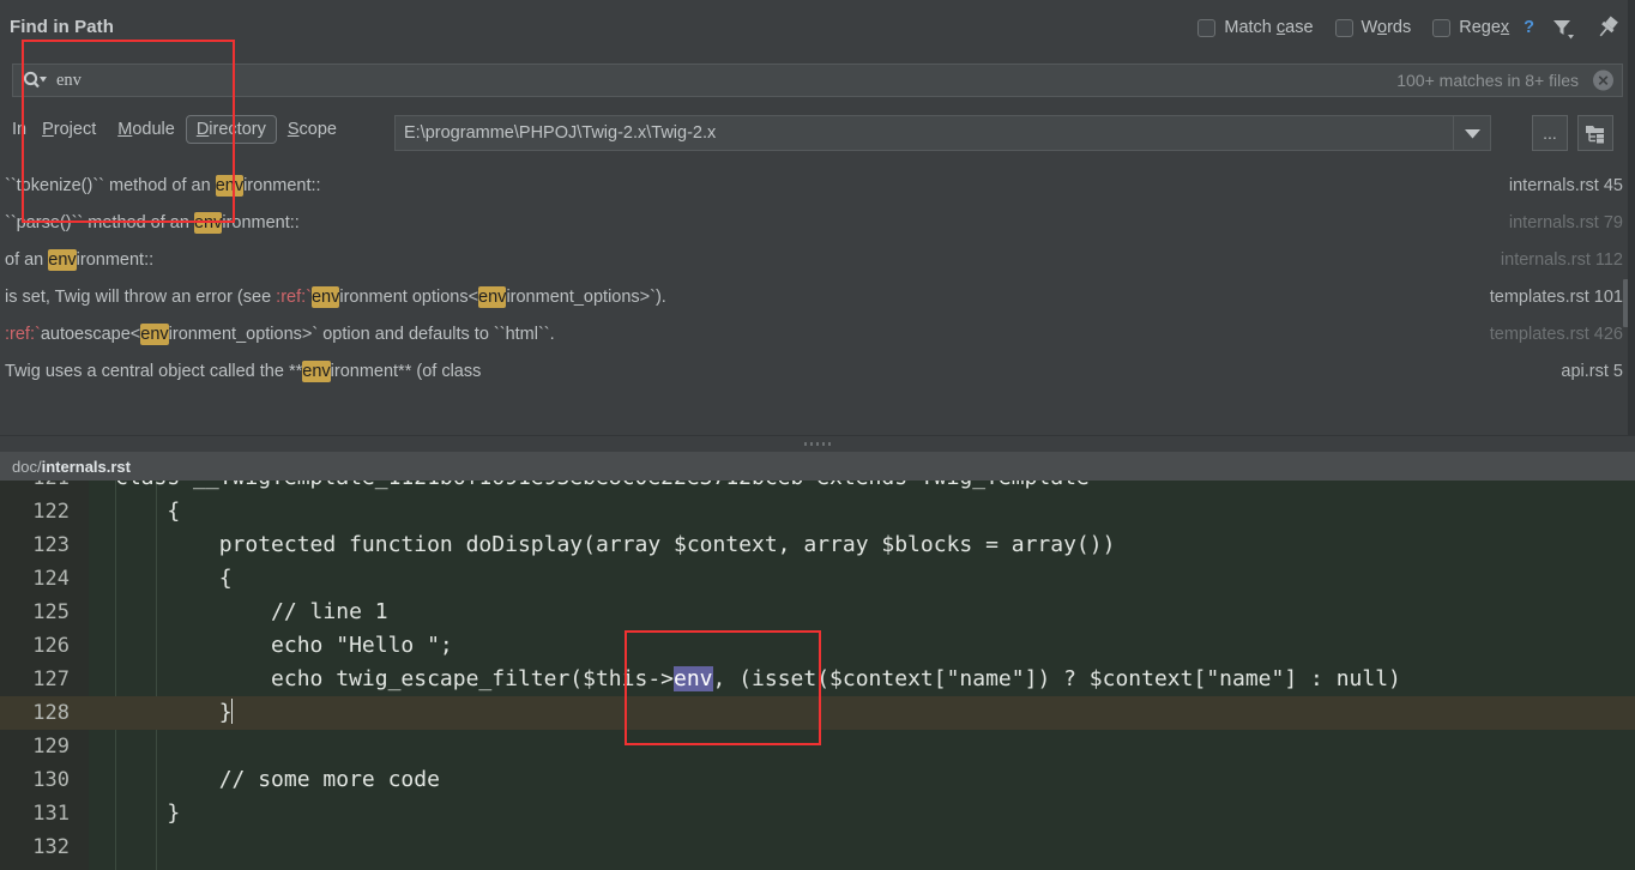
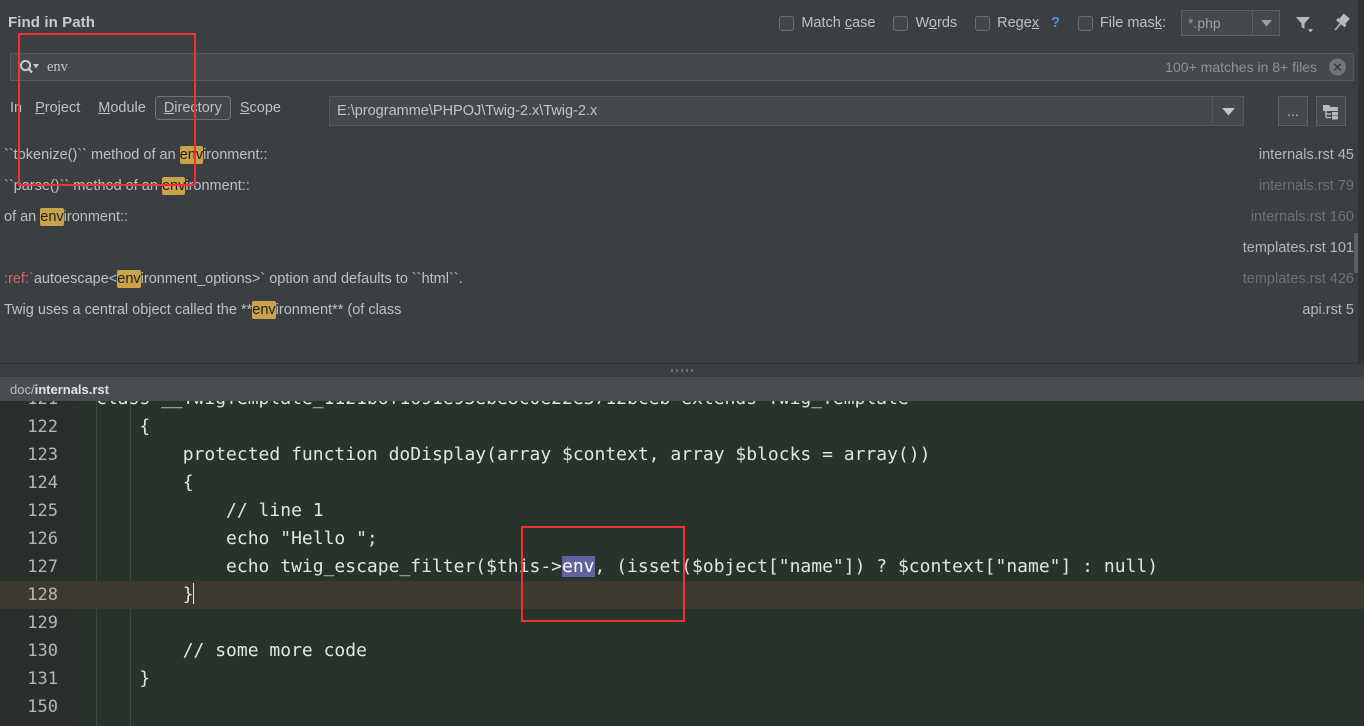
  Find in Path
  Match case
  Words
  Regex
  ?
+ File mask:
+ *.php
  env
  100+ matches in 8+ files
  ✕
  In
  Project
  Module
  Directory
  Scope
  E:\programme\PHPOJ\Twig-2.x\Twig-2.x
  ...
  ``tokenize()`` method of an environment::
  internals.rst 45
  ``parse()`` method of an environment::
  internals.rst 79
  of an environment::
- internals.rst 112
+ internals.rst 160
- is set, Twig will throw an error (see :ref:`environment options<environment_options>`).
  templates.rst 101
  :ref:`autoescape<environment_options>` option and defaults to ``html``.
  templates.rst 426
  Twig uses a central object called the **environment** (of class
  api.rst 5
  doc/internals.rst
  122
  {
  123
  protected function doDisplay(array $context, array $blocks = array())
  124
  {
  125
  // line 1
  126
  echo "Hello ";
  127
- echo twig_escape_filter($this->env, (isset($context["name"]) ? $context["name"] : null)
+ echo twig_escape_filter($this->env, (isset($object["name"]) ? $context["name"] : null)
  128
  }
  129
  130
  // some more code
  131
  }
- 132
+ 150
